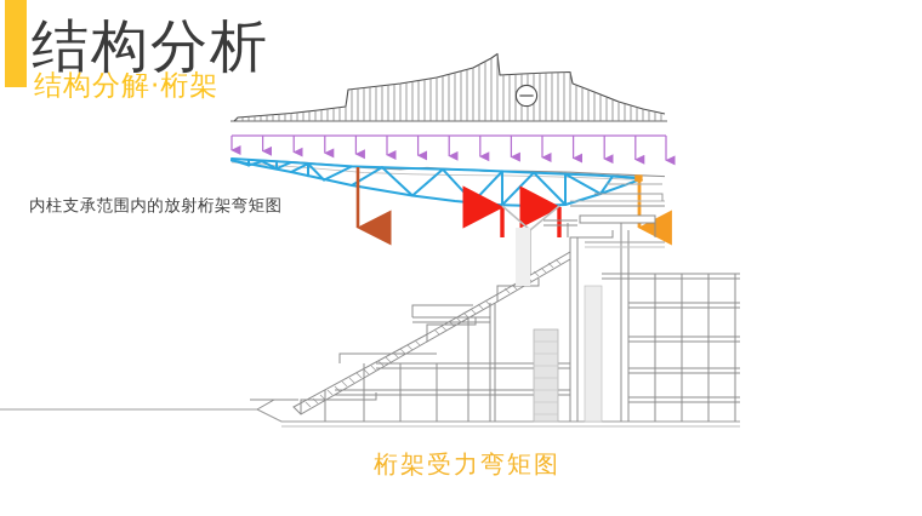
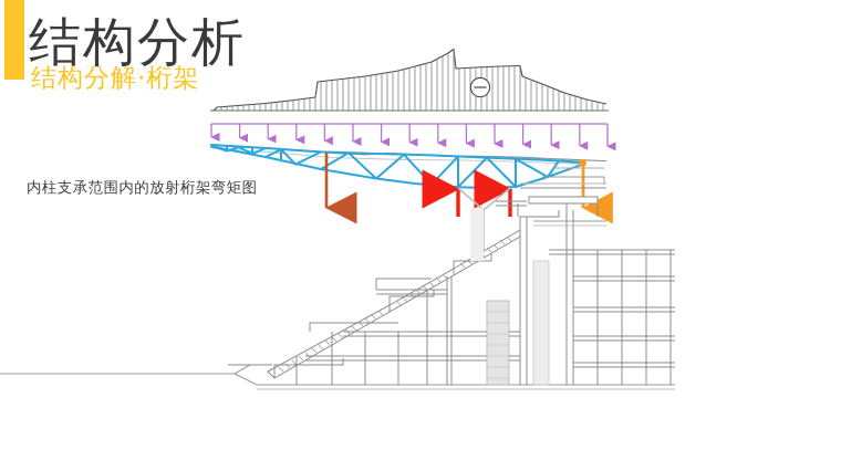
  结构分析
  结构分解·桁架
  内柱支承范围内的放射桁架弯矩图
- 桁架受力弯矩图
